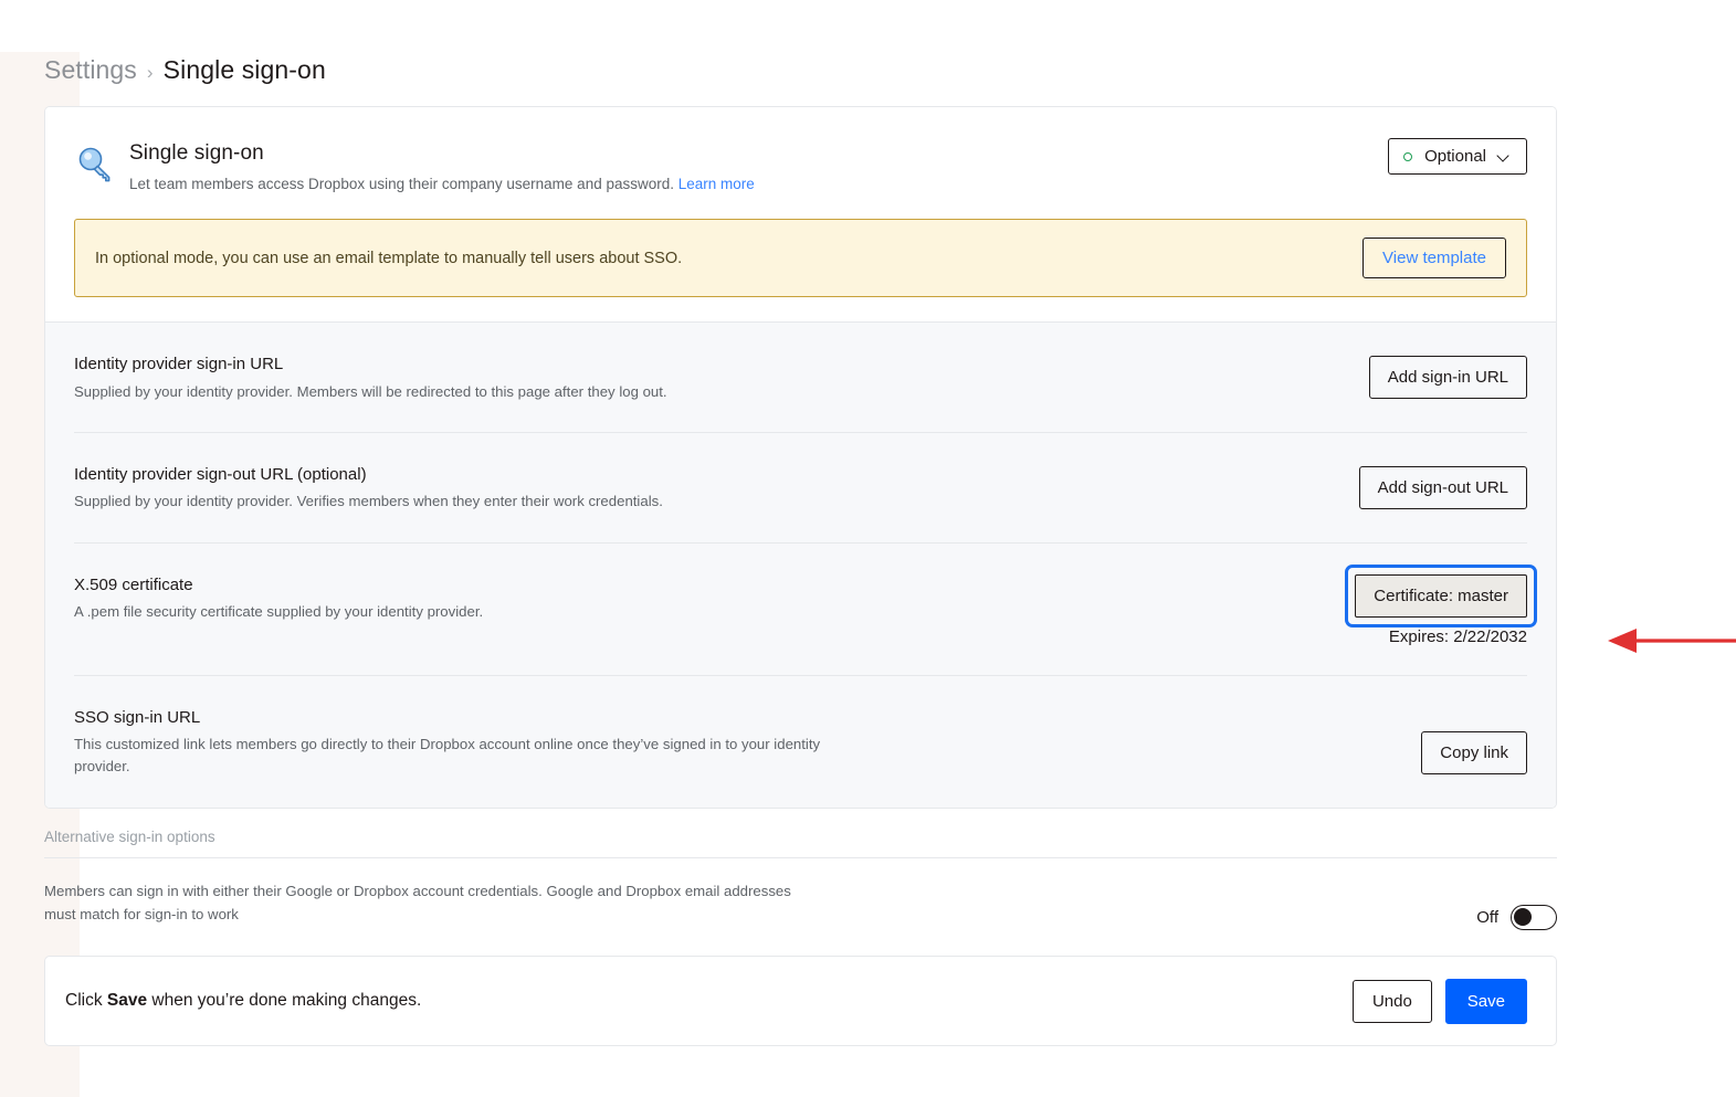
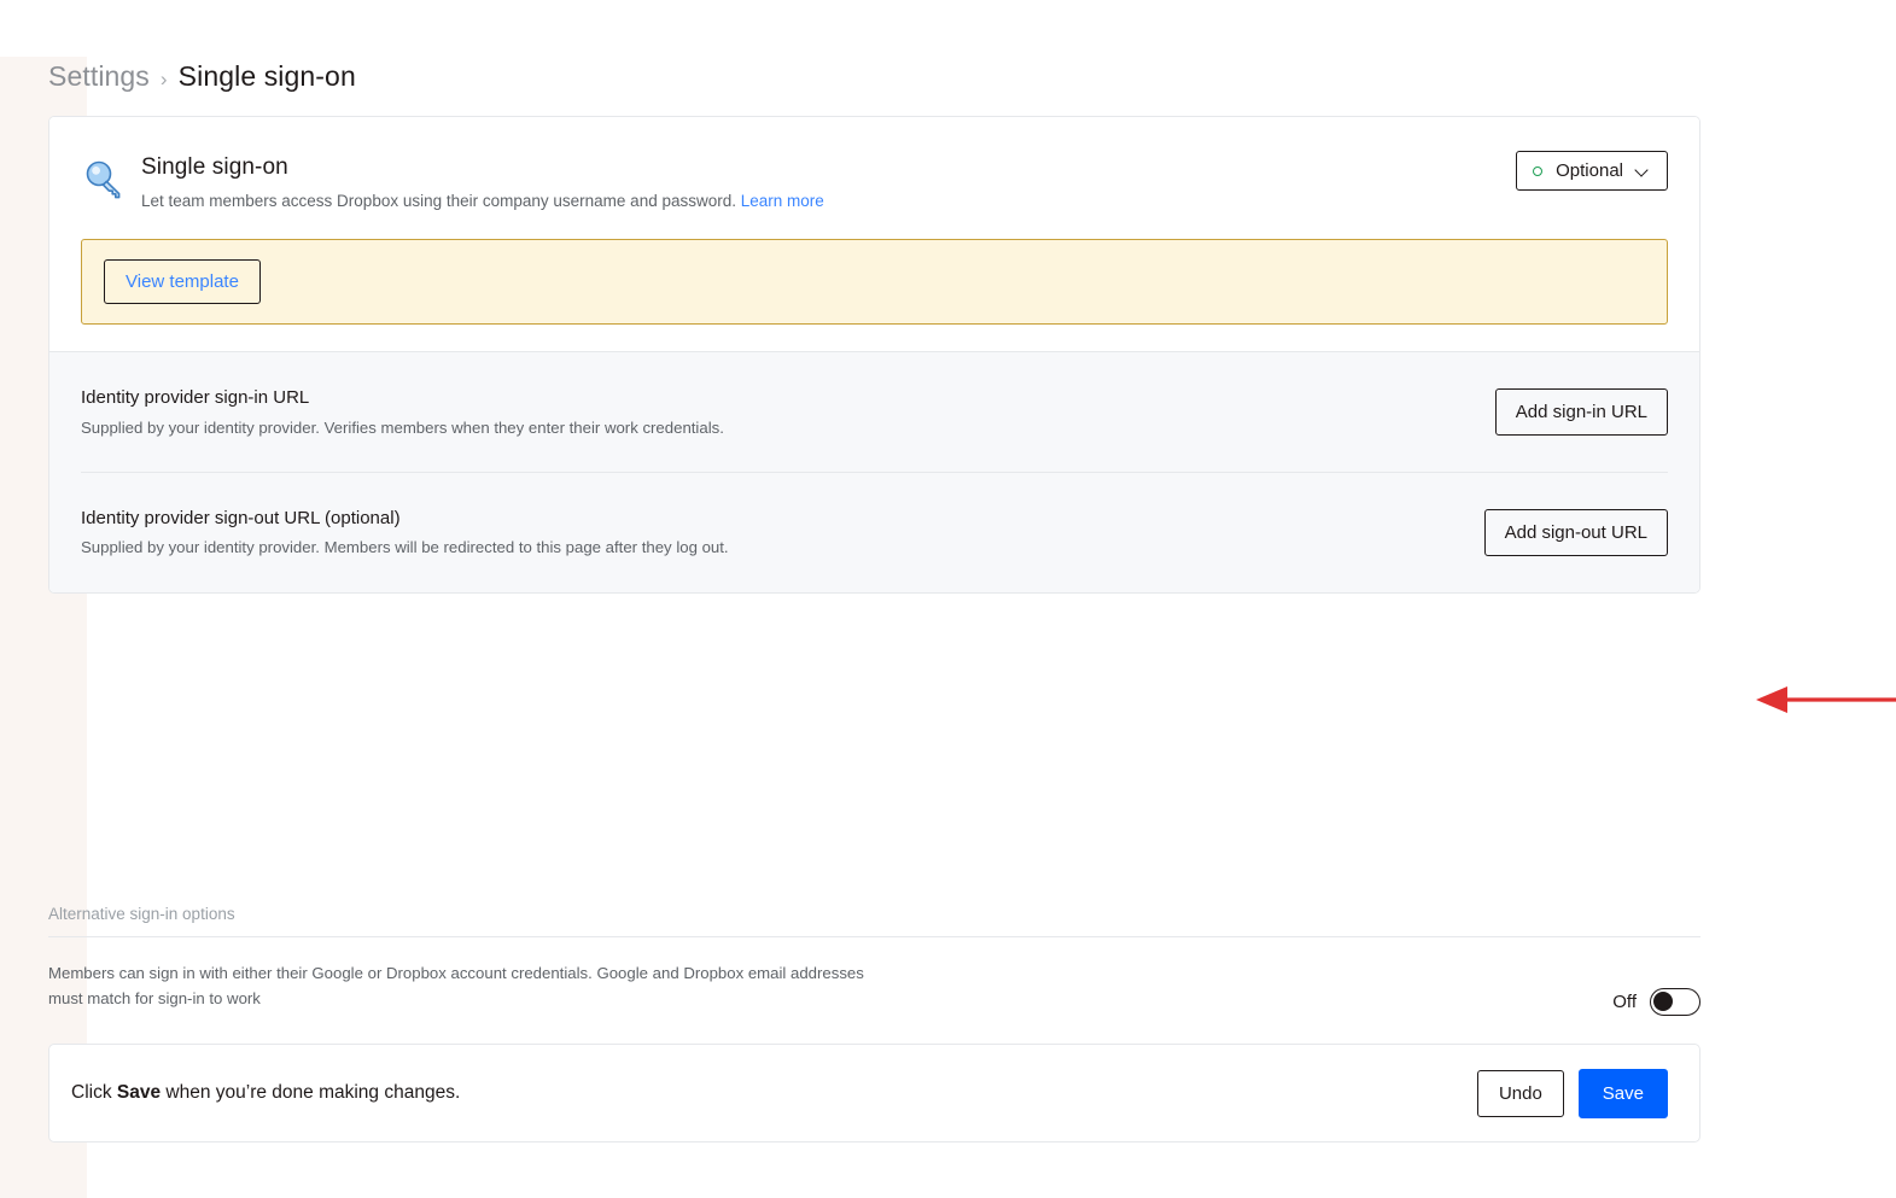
  Settings
  ›
  Single sign-on
  Single sign-on
  Let team members access Dropbox using their company username and password. Learn more
  Optional
- In optional mode, you can use an email template to manually tell users about SSO.
  View template
  Identity provider sign-in URL
- Supplied by your identity provider. Members will be redirected to this page after they log out.
+ Supplied by your identity provider. Verifies members when they enter their work credentials.
  Add sign-in URL
  Identity provider sign-out URL (optional)
- Supplied by your identity provider. Verifies members when they enter their work credentials.
+ Supplied by your identity provider. Members will be redirected to this page after they log out.
  Add sign-out URL
- X.509 certificate
- A .pem file security certificate supplied by your identity provider.
- Certificate: master
- Expires: 2/22/2032
- SSO sign-in URL
- This customized link lets members go directly to their Dropbox account online once they’ve signed in to your identity provider.
- Copy link
  Alternative sign-in options
  Members can sign in with either their Google or Dropbox account credentials. Google and Dropbox email addresses must match for sign-in to work
  Off
  Click Save when you’re done making changes.
  Undo
  Save
